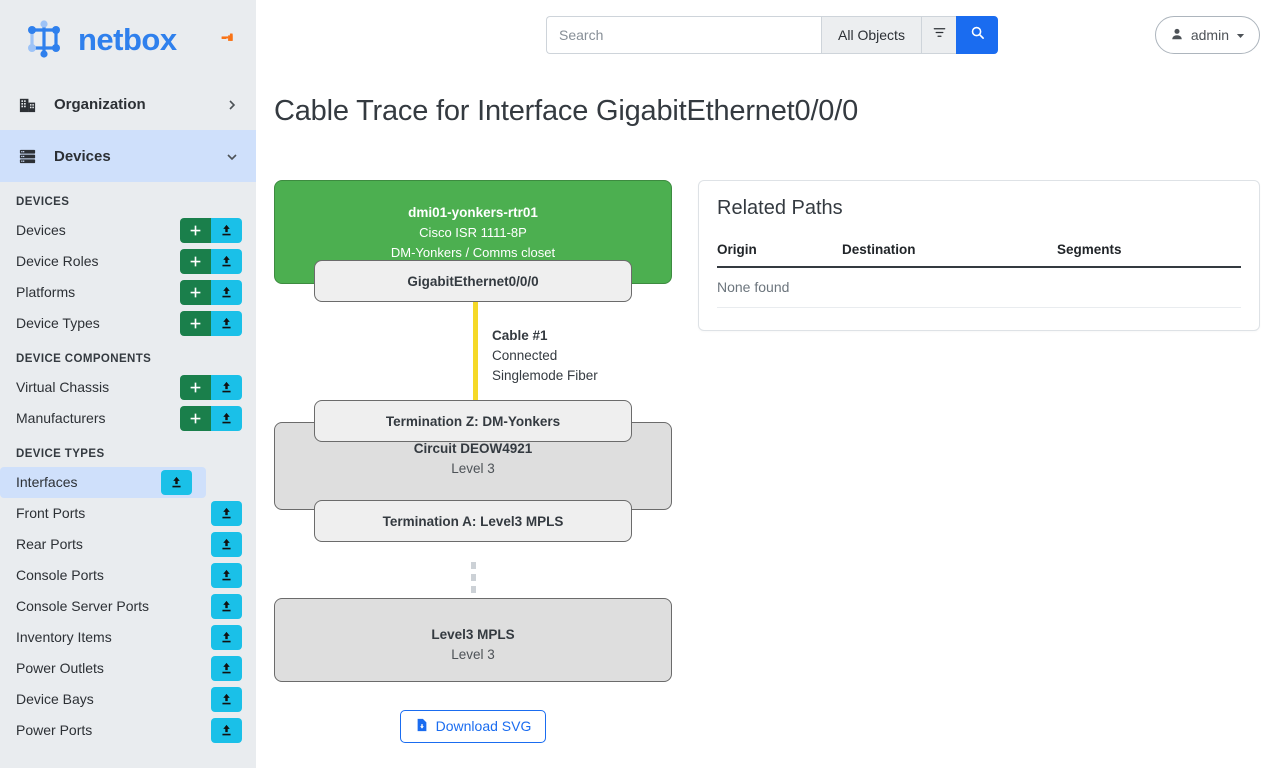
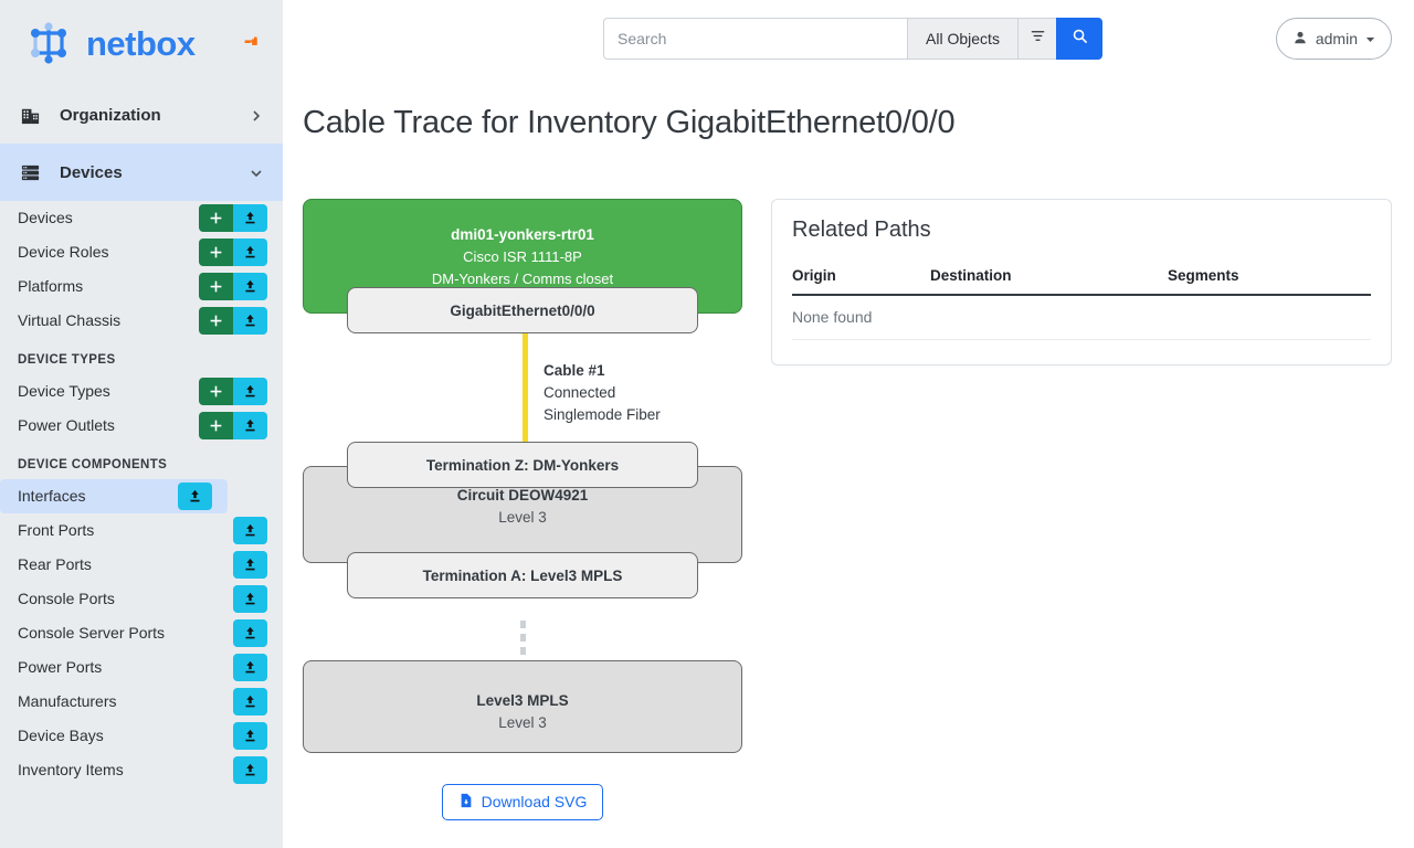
  netbox
  Organization
  Devices
- DEVICES
  Devices
  Device Roles
  Platforms
- Device Types
+ Virtual Chassis
- DEVICE COMPONENTS
+ DEVICE TYPES
- Virtual Chassis
+ Device Types
- Manufacturers
+ Power Outlets
- DEVICE TYPES
+ DEVICE COMPONENTS
  Interfaces
  Front Ports
  Rear Ports
  Console Ports
  Console Server Ports
- Inventory Items
+ Power Ports
- Power Outlets
+ Manufacturers
  Device Bays
- Power Ports
+ Inventory Items
  Search
  All Objects
  admin
- Cable Trace for Interface GigabitEthernet0/0/0
+ Cable Trace for Inventory GigabitEthernet0/0/0
  dmi01-yonkers-rtr01
  Cisco ISR 1111-8P
  DM-Yonkers / Comms closet
  GigabitEthernet0/0/0
  Cable #1
  Connected
  Singlemode Fiber
  Termination Z: DM-Yonkers
  Circuit DEOW4921
  Level 3
  Termination A: Level3 MPLS
  Level3 MPLS
  Level 3
  Download SVG
  Related Paths
  Origin	Destination	Segments
  None found
